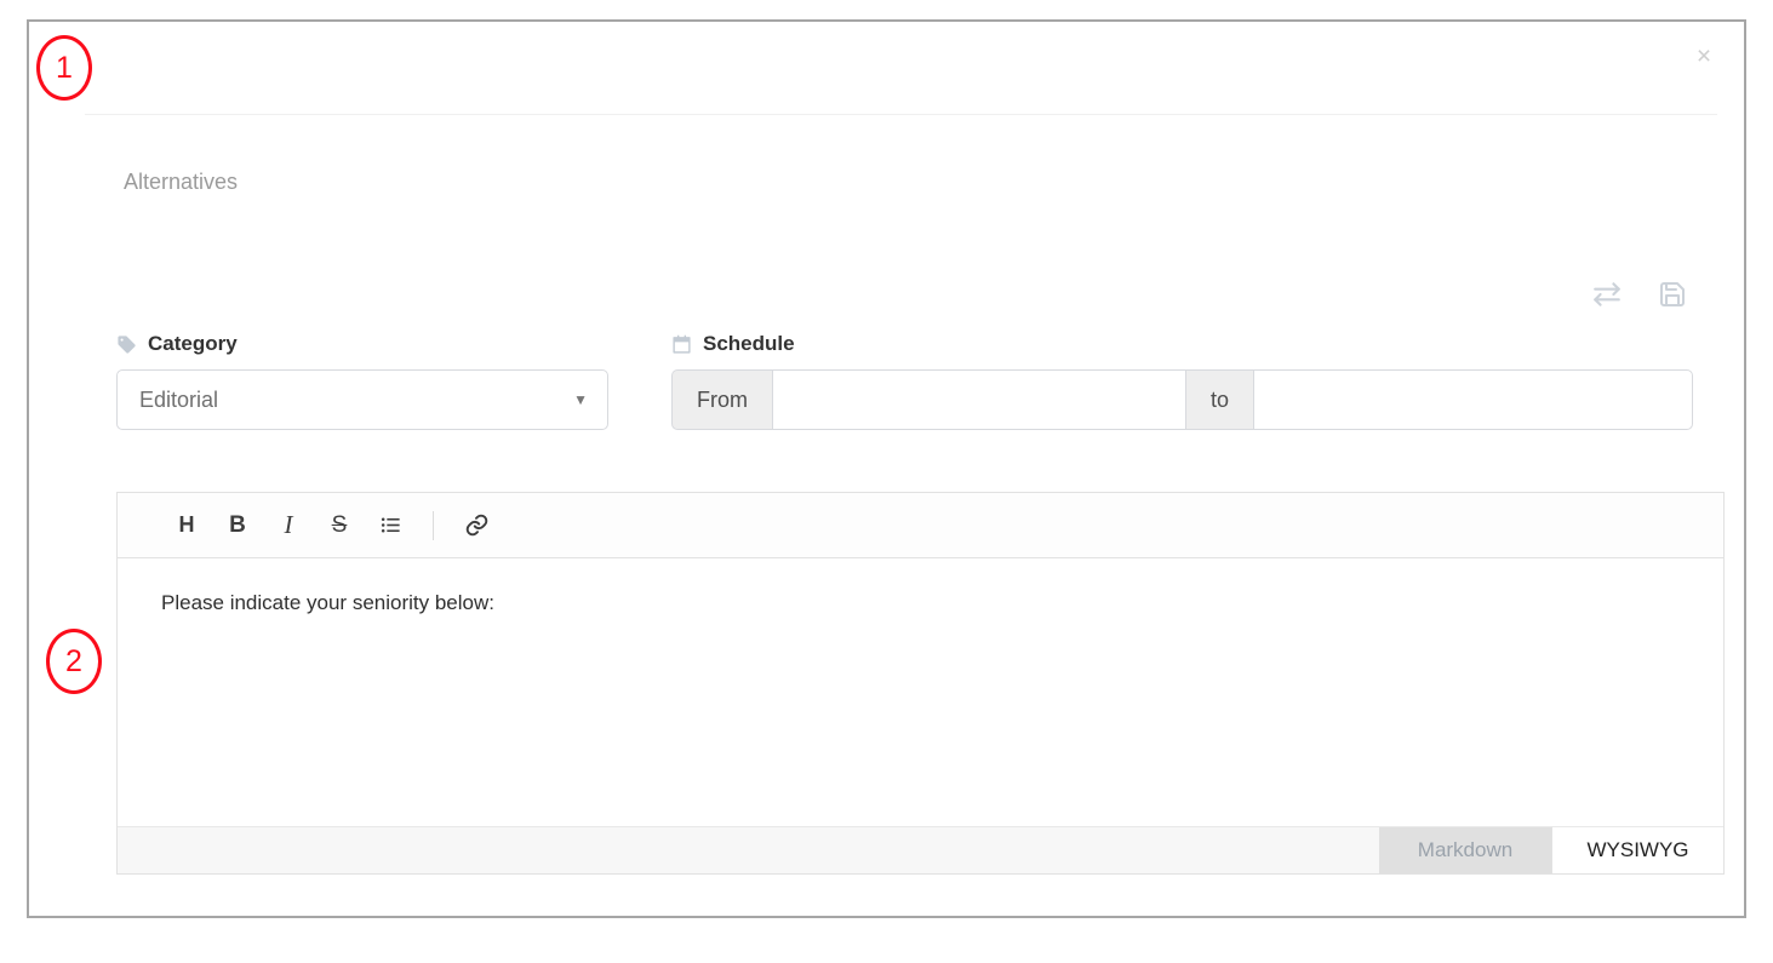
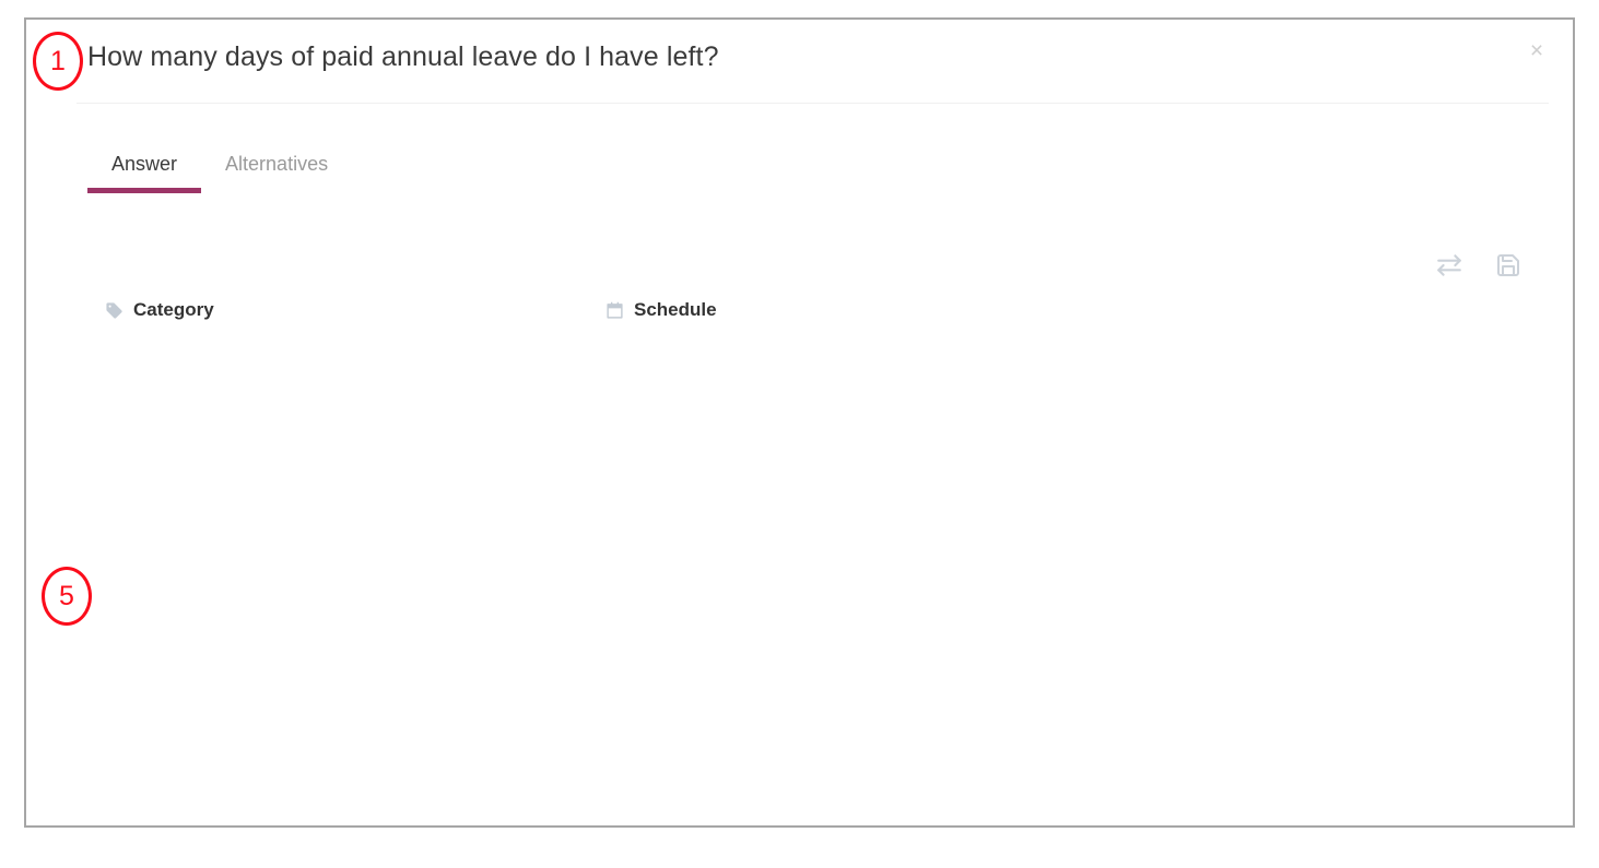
+ How many days of paid annual leave do I have left?
  ×
+ Answer
  Alternatives
  Category
- Editorial
- ▼
  Schedule
- From
- to
- H
- B
- I
- S
- Please indicate your seniority below:
- Markdown
- WYSIWYG
  1
- 2
+ 5
